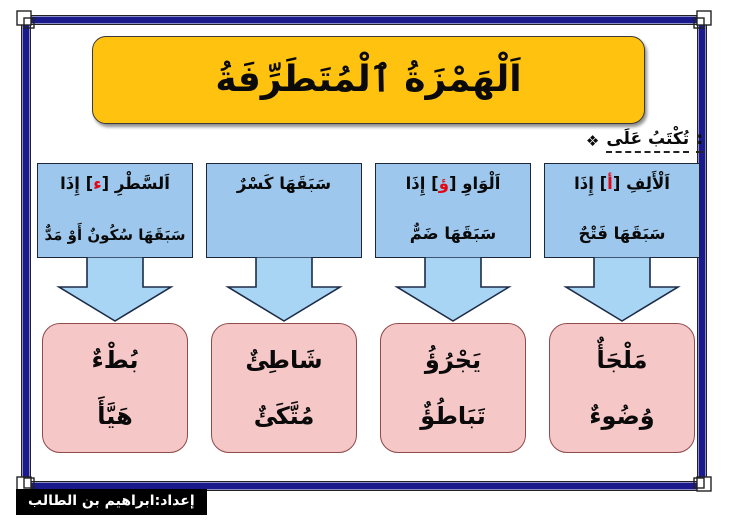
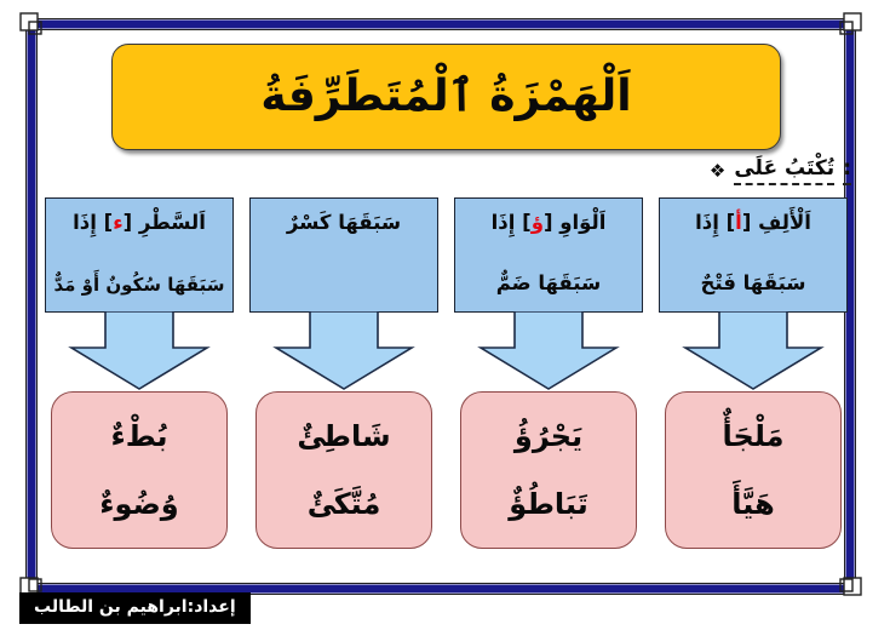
  اَلْهَمْزَةُ ٱلْمُتَطَرِّفَةُ
  ❖
  تُكْتَبُ عَلَى
  :
  اَلْأَلِفِ [أ] إِذَا
  سَبَقَهَا فَتْحٌ
  مَلْجَأٌ
- وُضُوءٌ
+ هَيَّأَ
  اَلْوَاوِ [ؤ] إِذَا
  سَبَقَهَا ضَمٌّ
  يَجْرُؤُ
  تَبَاطُؤٌ
  سَبَقَهَا كَسْرٌ
  شَاطِئٌ
  مُتَّكَئٌ
  اَلسَّطْرِ [ء] إِذَا
  سَبَقَهَا سُكُونٌ أَوْ مَدٌّ
  بُطْءٌ
- هَيَّأَ
+ وُضُوءٌ
  إعداد:ابراهيم بن الطالب
